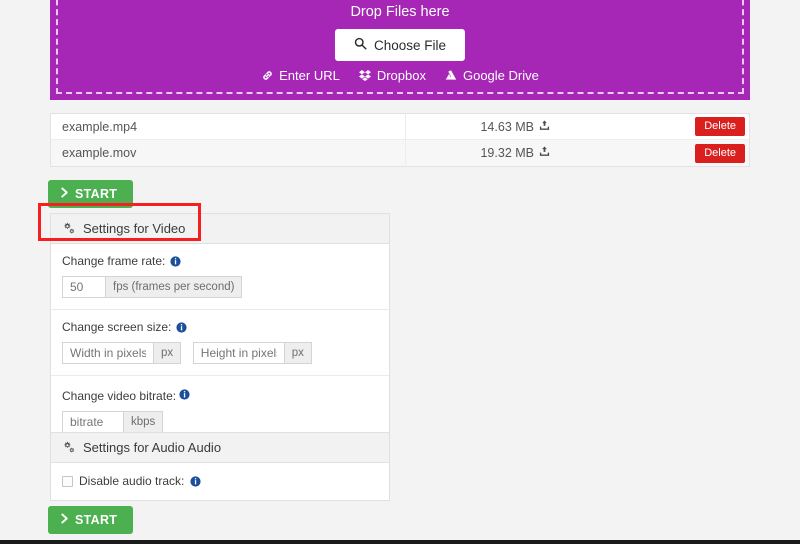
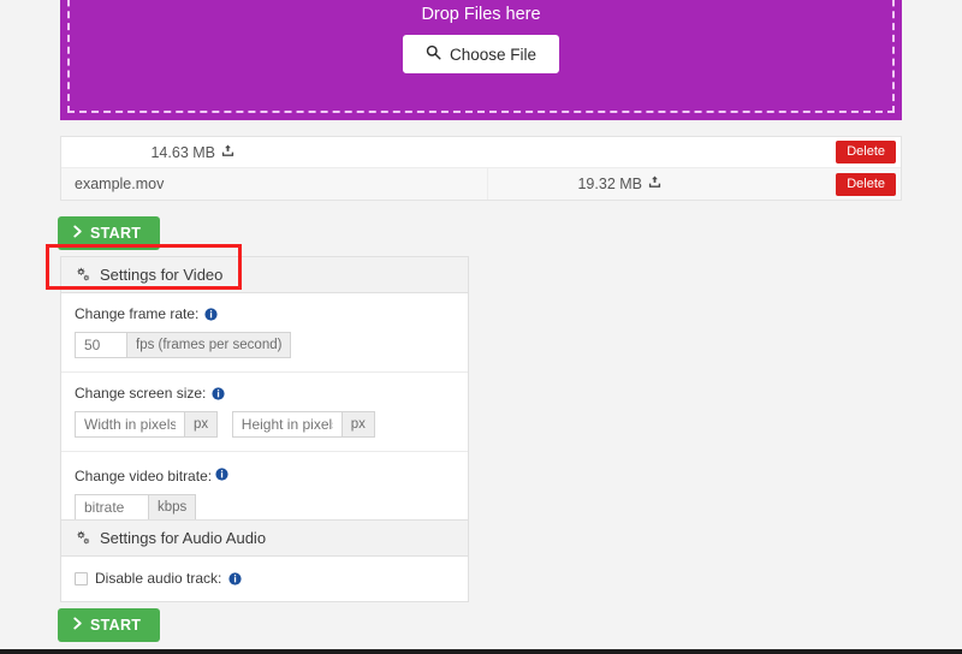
  Drop Files here
  Choose File
- Enter URL
- Dropbox
- Google Drive
- example.mp4
  14.63 MB
  Delete
  example.mov
  19.32 MB
  Delete
  START
  Settings for Video
  Change frame rate:
  50
  fps (frames per second)
  Change screen size:
  Width in pixels
  px
  Height in pixel
  px
  Change video bitrate:
  bitrate
  kbps
  Settings for Audio Audio
  Disable audio track:
  START
